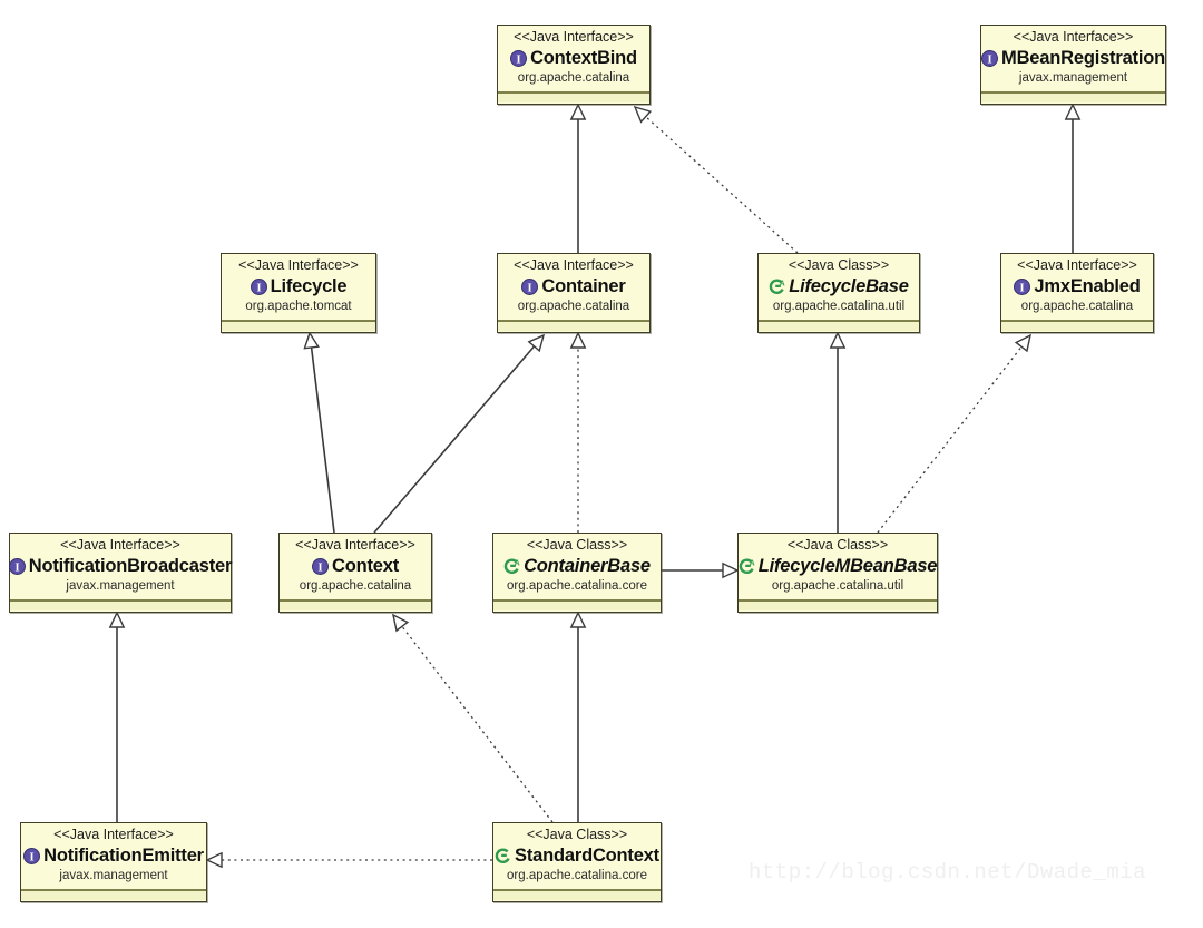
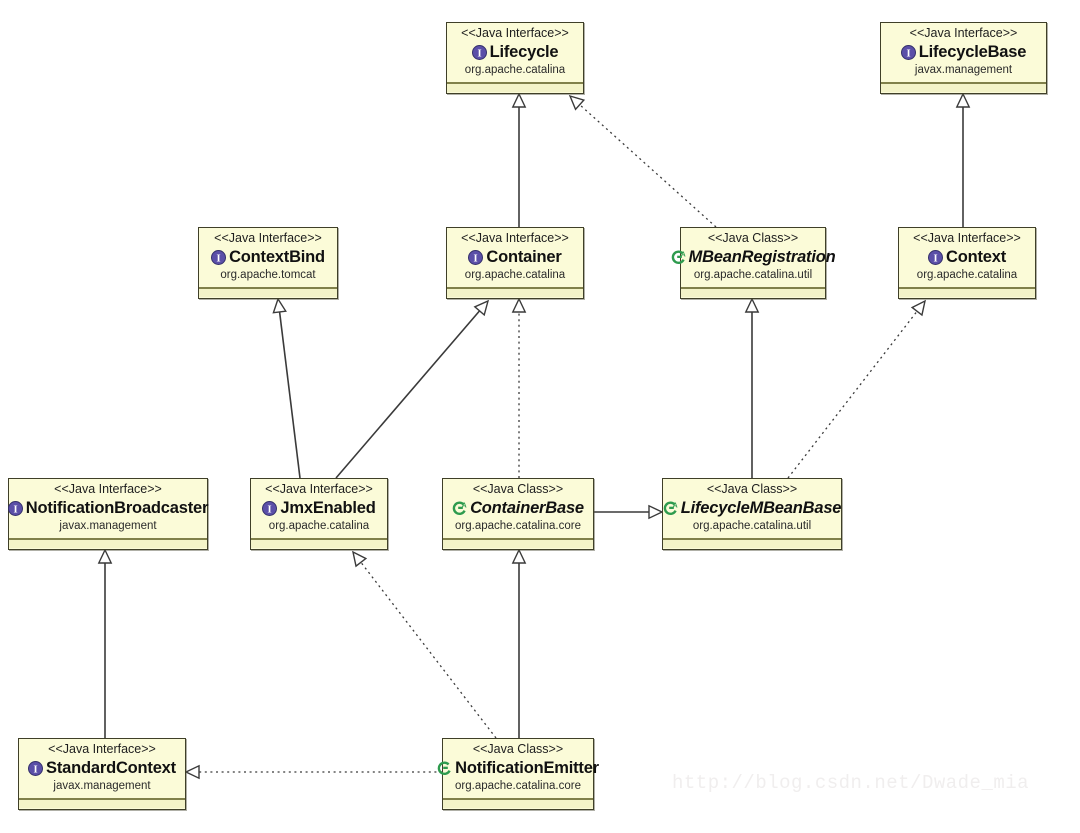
  <<Java Interface>>
  I
- ContextBind
+ Lifecycle
  org.apache.catalina
  <<Java Interface>>
  I
- MBeanRegistration
+ LifecycleBase
  javax.management
  <<Java Interface>>
  I
- Lifecycle
+ ContextBind
  org.apache.tomcat
  <<Java Interface>>
  I
  Container
  org.apache.catalina
  <<Java Class>>
- LifecycleBase
+ MBeanRegistration
  org.apache.catalina.util
  <<Java Interface>>
  I
- JmxEnabled
+ Context
  org.apache.catalina
  <<Java Interface>>
  I
  NotificationBroadcaster
  javax.management
  <<Java Interface>>
  I
- Context
+ JmxEnabled
  org.apache.catalina
  <<Java Class>>
  ContainerBase
  org.apache.catalina.core
  <<Java Class>>
  LifecycleMBeanBase
  org.apache.catalina.util
  <<Java Interface>>
  I
- NotificationEmitter
+ StandardContext
  javax.management
  <<Java Class>>
- StandardContext
+ NotificationEmitter
  org.apache.catalina.core
